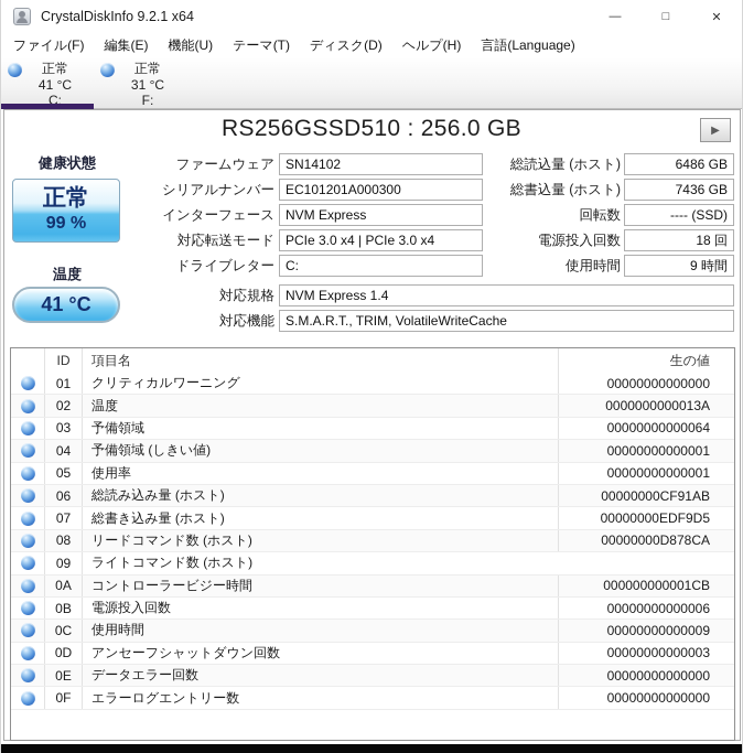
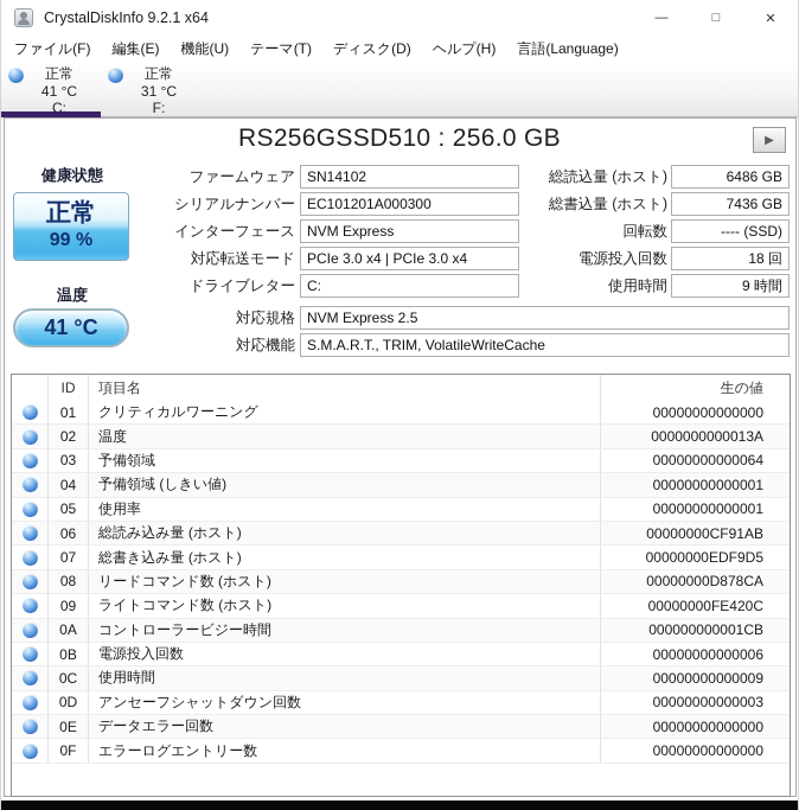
  CrystalDiskInfo 9.2.1 x64
  —
  □
  ✕
  ファイル(F)
  編集(E)
  機能(U)
  テーマ(T)
  ディスク(D)
  ヘルプ(H)
  言語(Language)
  正常
  41 °C
  C:
  正常
  31 °C
  F:
  RS256GSSD510 : 256.0 GB
  ▶
  健康状態
  正常
  99 %
  温度
  41 °C
  ファームウェア
  SN14102
  シリアルナンバー
  EC101201A000300
  インターフェース
  NVM Express
  対応転送モード
  PCIe 3.0 x4 | PCIe 3.0 x4
  ドライブレター
  C:
  対応規格
- NVM Express 1.4
+ NVM Express 2.5
  対応機能
  S.M.A.R.T., TRIM, VolatileWriteCache
  総読込量 (ホスト)
  6486 GB
  総書込量 (ホスト)
  7436 GB
  回転数
  ---- (SSD)
  電源投入回数
  18 回
  使用時間
  9 時間
  ID
  項目名
  生の値
  01
  クリティカルワーニング
  00000000000000
  02
  温度
  0000000000013A
  03
  予備領域
  00000000000064
  04
  予備領域 (しきい値)
  00000000000001
  05
  使用率
  00000000000001
  06
  総読み込み量 (ホスト)
  00000000CF91AB
  07
  総書き込み量 (ホスト)
  00000000EDF9D5
  08
  リードコマンド数 (ホスト)
  00000000D878CA
  09
  ライトコマンド数 (ホスト)
+ 00000000FE420C
  0A
  コントローラービジー時間
  000000000001CB
  0B
  電源投入回数
  00000000000006
  0C
  使用時間
  00000000000009
  0D
  アンセーフシャットダウン回数
  00000000000003
  0E
  データエラー回数
  00000000000000
  0F
  エラーログエントリー数
  00000000000000
